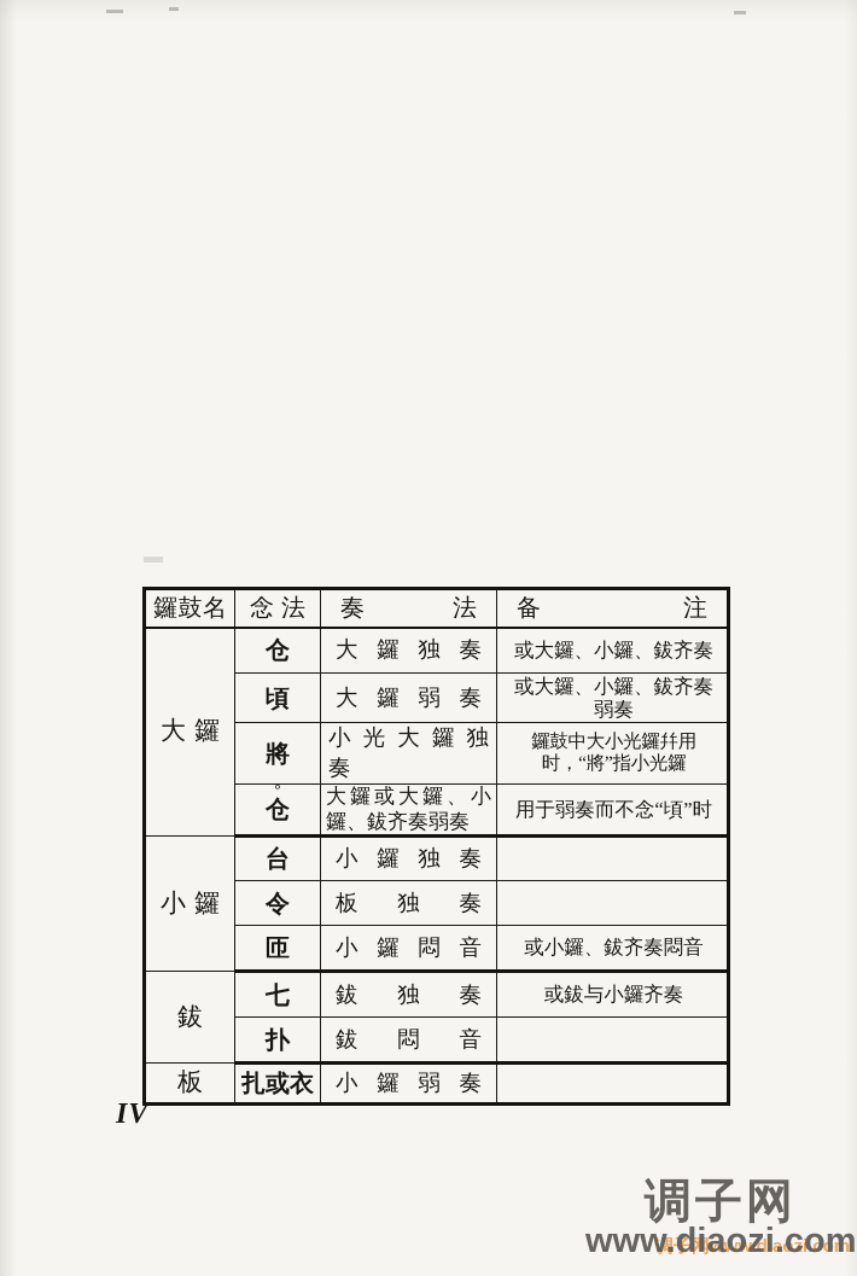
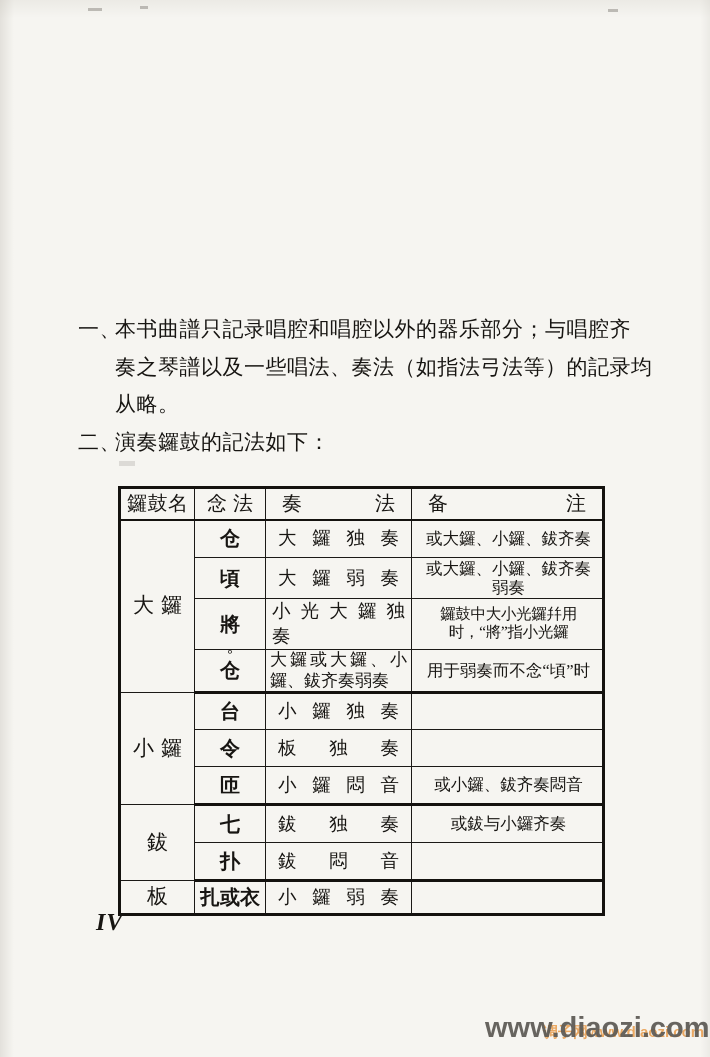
+ 一、本书曲譜只記录唱腔和唱腔以外的器乐部分；与唱腔齐
+ 奏之琴譜以及一些唱法、奏法（如指法弓法等）的記录均
+ 从略。
+ 二、演奏鑼鼓的記法如下：
  鑼鼓名	念 法	奏 法	备 注
  大 鑼	仓	大 鑼 独 奏	或大鑼、小鑼、鈸齐奏
  頃	大 鑼 弱 奏	或大鑼、小鑼、鈸齐奏弱奏
  將	小 光 大 鑼 独 奏	鑼鼓中大小光鑼幷用时，“將”指小光鑼
  °仓	大鑼或大鑼、小鑼、鈸齐奏弱奏	用于弱奏而不念“頃”时
  小 鑼	台	小 鑼 独 奏
  令	板 独 奏
  匝	小 鑼 悶 音	或小鑼、鈸齐奏悶音
  鈸	七	鈸 独 奏	或鈸与小鑼齐奏
  扑	鈸 悶 音
  板	扎或衣	小 鑼 弱 奏
  IV
  调子网www.diaozi.com
- 调子网
  www.diaozi.com
